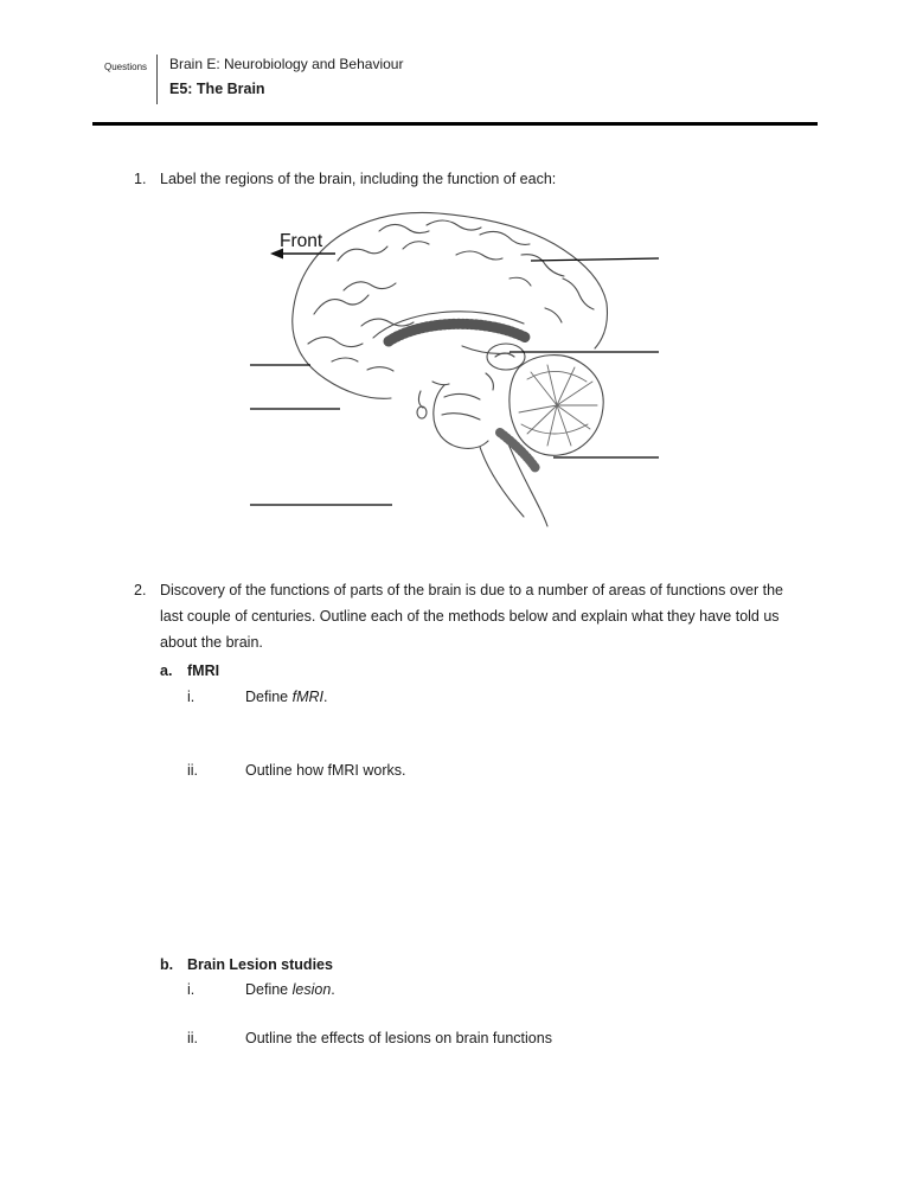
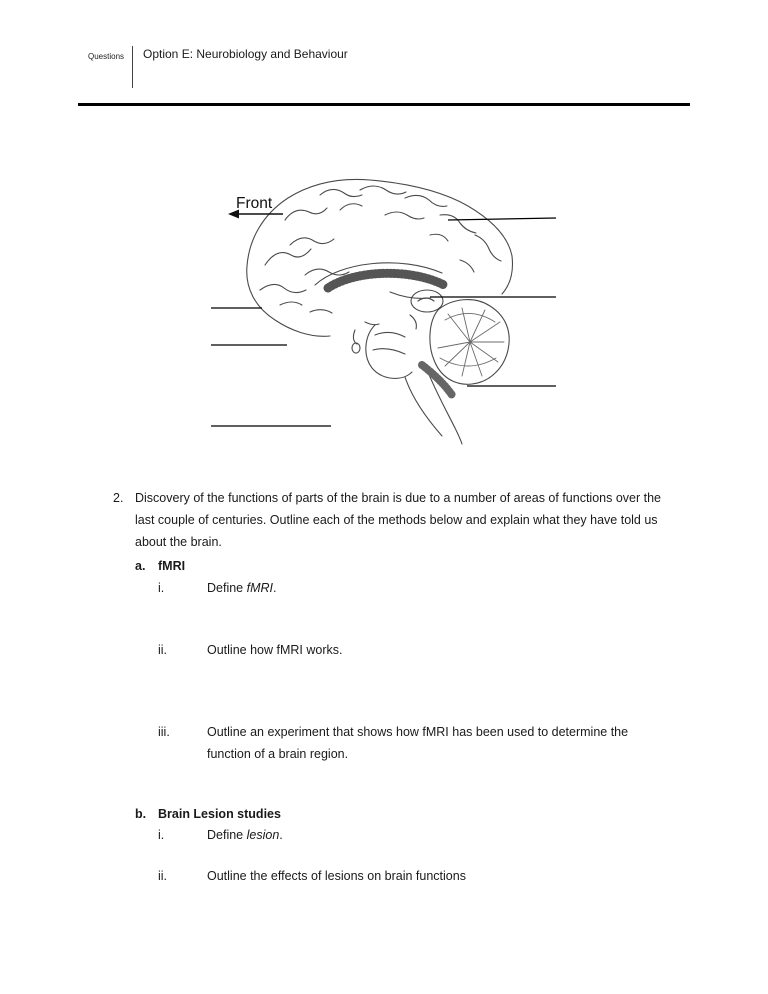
  Questions
- Brain E: Neurobiology and Behaviour
+ Option E: Neurobiology and Behaviour
- E5: The Brain
- 1.
- Label the regions of the brain, including the function of each:
  Front
  2.
  Discovery of the functions of parts of the brain is due to a number of areas of functions over the
  last couple of centuries. Outline each of the methods below and explain what they have told us
  about the brain.
  a.
  fMRI
  i.
  Define fMRI.
  ii.
  Outline how fMRI works.
+ iii.
+ Outline an experiment that shows how fMRI has been used to determine the
+ function of a brain region.
  b.
  Brain Lesion studies
  i.
  Define lesion.
  ii.
  Outline the effects of lesions on brain functions
